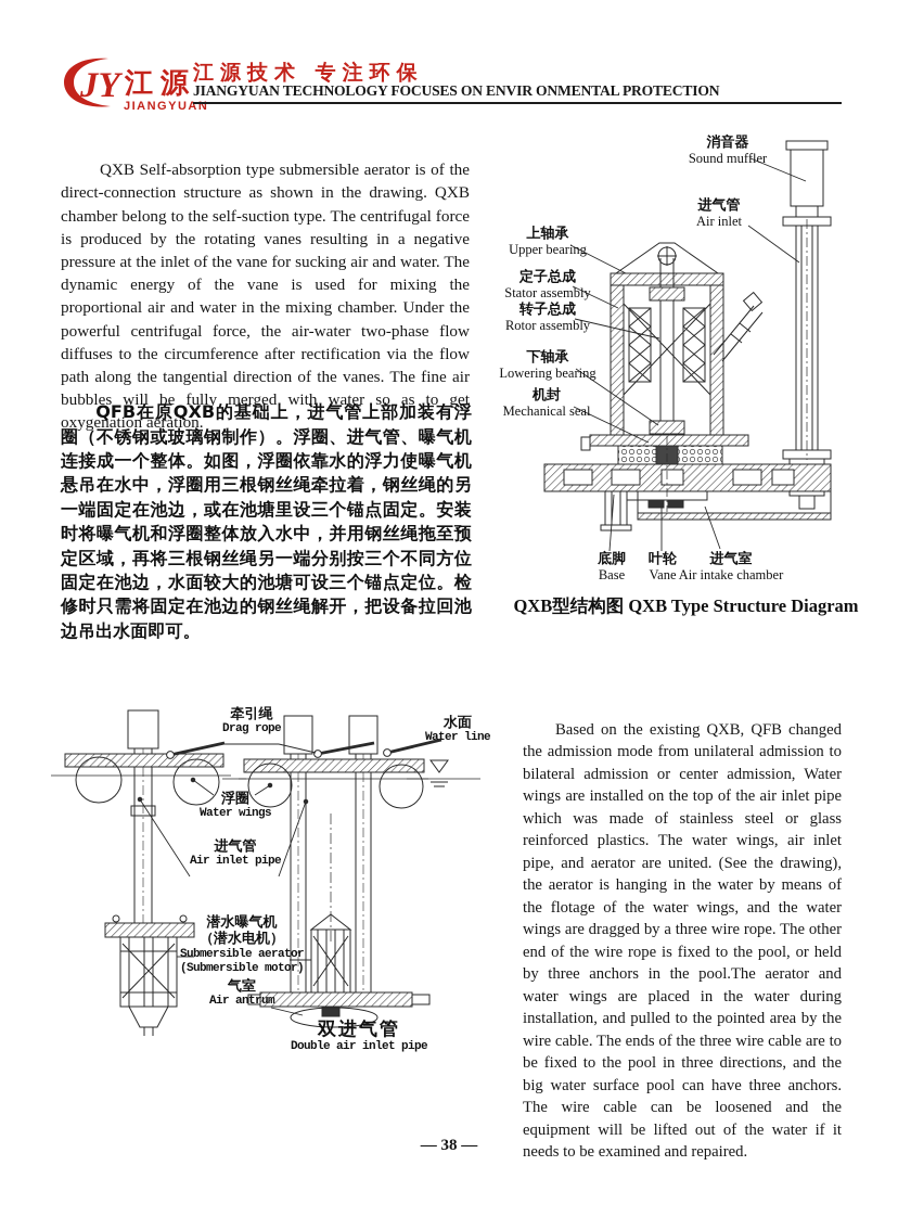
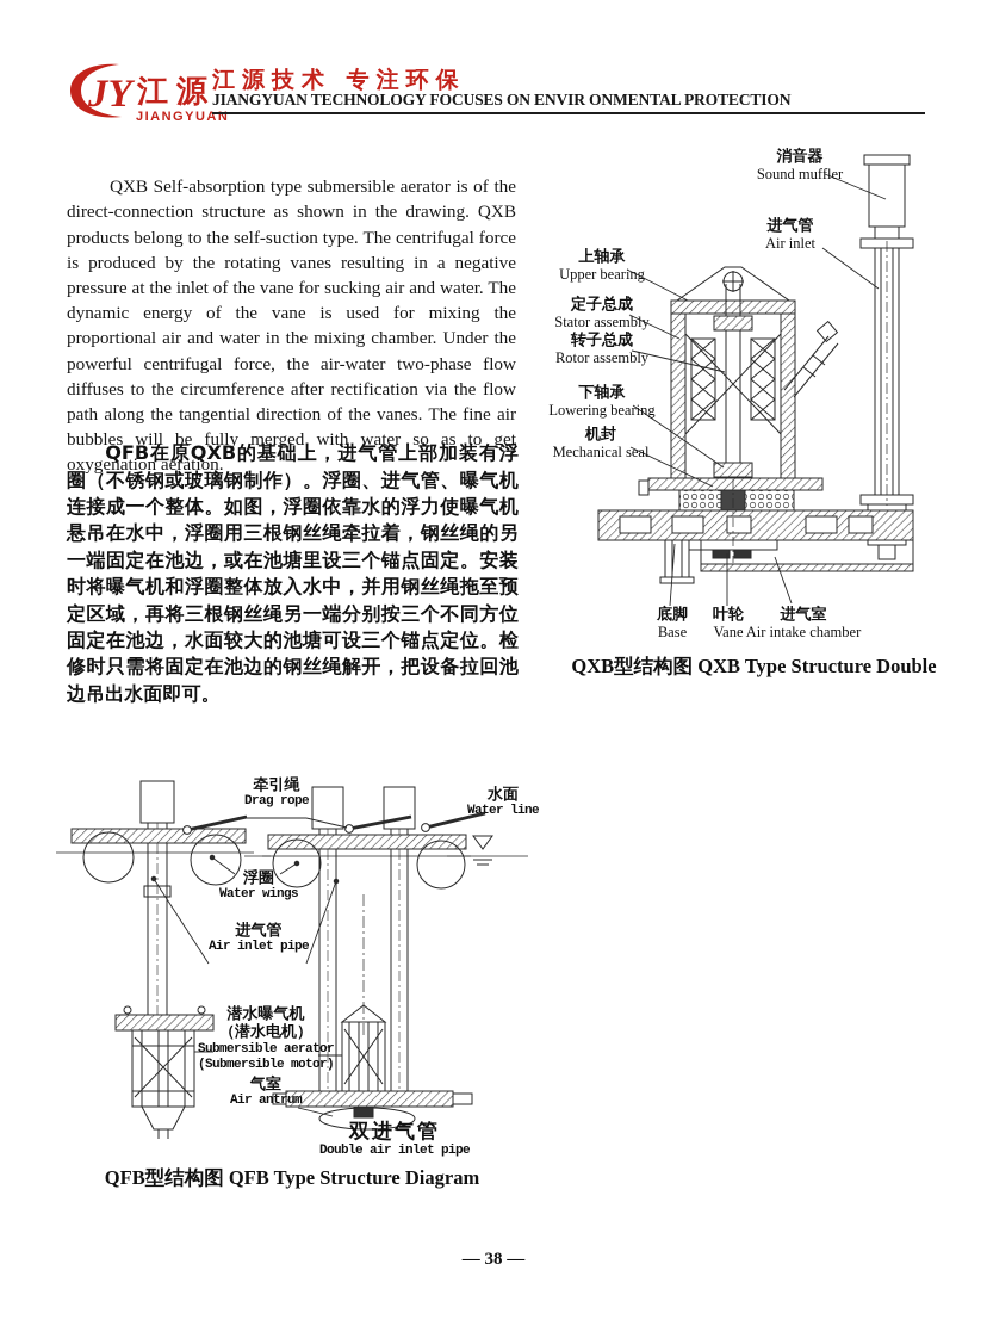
  JY
  江源
  JIANGYUAN
  江源技术 专注环保
  JIANGYUAN TECHNOLOGY FOCUSES ON ENVIR ONMENTAL PROTECTION
- QXB Self-absorption type submersible aerator is of the direct-connection structure as shown in the drawing. QXB chamber belong to the self-suction type. The centrifugal force is produced by the rotating vanes resulting in a negative pressure at the inlet of the vane for sucking air and water. The dynamic energy of the vane is used for mixing the proportional air and water in the mixing chamber. Under the powerful centrifugal force, the air-water two-phase flow diffuses to the circumference after rectification via the flow path along the tangential direction of the vanes. The fine air bubbles will be fully merged with water so as to get oxygenation aeration.
+ QXB Self-absorption type submersible aerator is of the direct-connection structure as shown in the drawing. QXB products belong to the self-suction type. The centrifugal force is produced by the rotating vanes resulting in a negative pressure at the inlet of the vane for sucking air and water. The dynamic energy of the vane is used for mixing the proportional air and water in the mixing chamber. Under the powerful centrifugal force, the air-water two-phase flow diffuses to the circumference after rectification via the flow path along the tangential direction of the vanes. The fine air bubbles will be fully merged with water so as to get oxygenation aeration.
  QFB在原QXB的基础上，进气管上部加装有浮圈（不锈钢或玻璃钢制作）。浮圈、进气管、曝气机连接成一个整体。如图，浮圈依靠水的浮力使曝气机悬吊在水中，浮圈用三根钢丝绳牵拉着，钢丝绳的另一端固定在池边，或在池塘里设三个锚点固定。安装时将曝气机和浮圈整体放入水中，并用钢丝绳拖至预定区域，再将三根钢丝绳另一端分别按三个不同方位固定在池边，水面较大的池塘可设三个锚点定位。检修时只需将固定在池边的钢丝绳解开，把设备拉回池边吊出水面即可。
- Based on the existing QXB, QFB changed the admission mode from unilateral admission to bilateral admission or center admission, Water wings are installed on the top of the air inlet pipe which was made of stainless steel or glass reinforced plastics. The water wings, air inlet pipe, and aerator are united. (See the drawing), the aerator is hanging in the water by means of the flotage of the water wings, and the water wings are dragged by a three wire rope. The other end of the wire rope is fixed to the pool, or held by three anchors in the pool.The aerator and water wings are placed in the water during installation, and pulled to the pointed area by the wire cable. The ends of the three wire cable are to be fixed to the pool in three directions, and the big water surface pool can have three anchors. The wire cable can be loosened and the equipment will be lifted out of the water if it needs to be examined and repaired.
  消音器
  Sound muffler
  进气管
  Air inlet
  上轴承
  Upper bearing
  定子总成
  Stator assembly
  转子总成
  Rotor assembly
  下轴承
  Lowering bearing
  机封
  Mechanical seal
  底脚
  Base
  叶轮
  Vane
  进气室
  Air intake chamber
- QXB型结构图 QXB Type Structure Diagram
+ QXB型结构图 QXB Type Structure Double
  牵引绳
  Drag rope
  水面
  Water line
  浮圈
  Water wings
  进气管
  Air inlet pipe
  潜水曝气机
  （潜水电机）
  Submersible aerator
  (Submersible motor)
  气室
  Air antrum
  双进气管
  Double air inlet pipe
+ QFB型结构图 QFB Type Structure Diagram
  — 38 —
